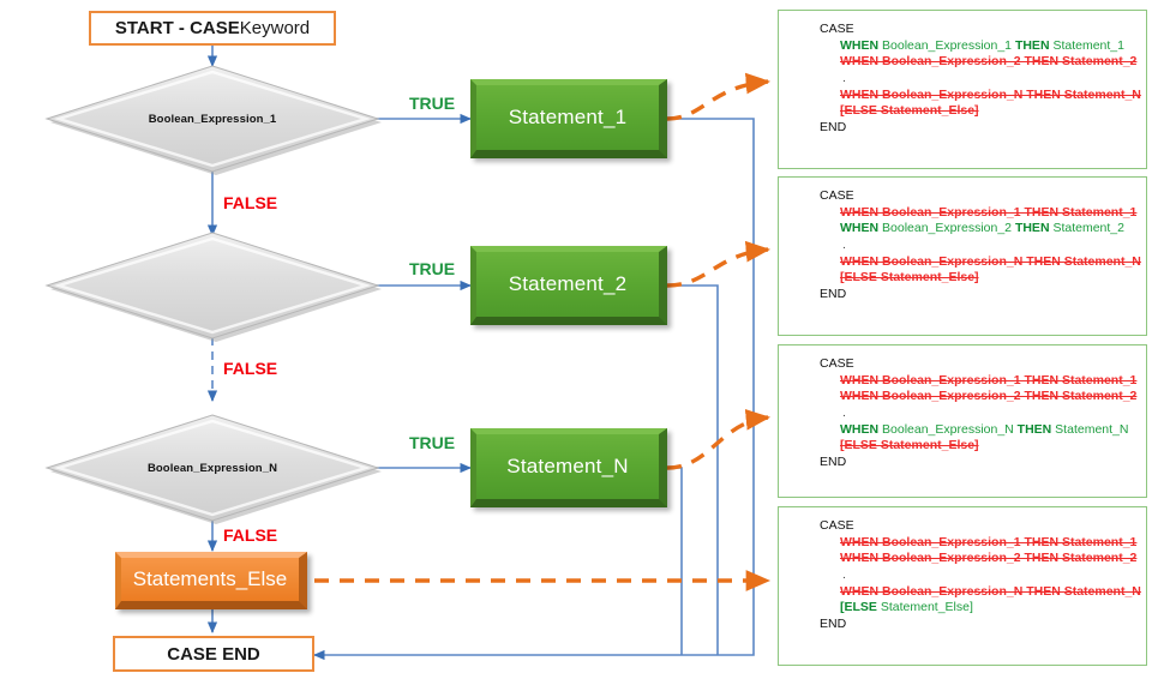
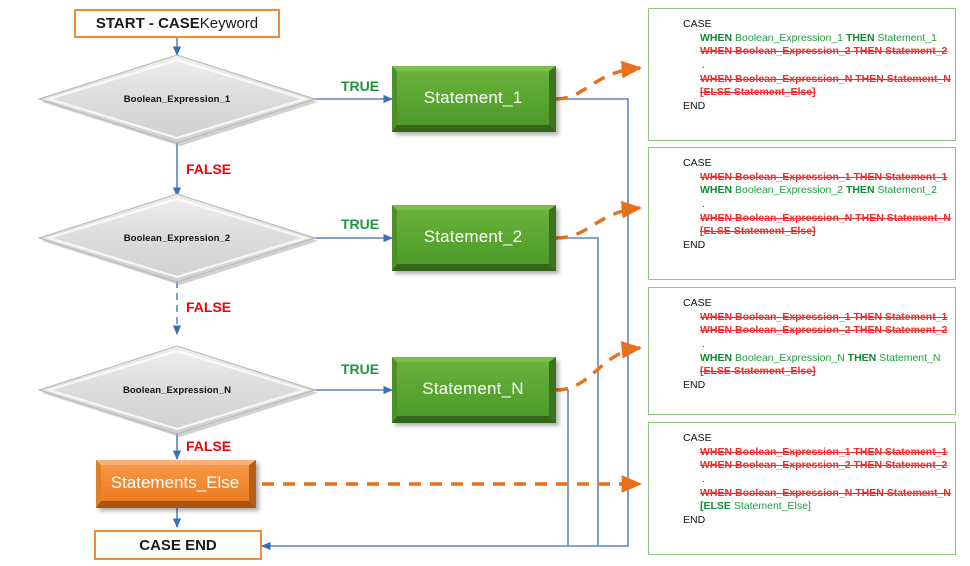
  START - CASE
  Keyword
  Boolean_Expression_1
+ Boolean_Expression_2
  Boolean_Expression_N
  TRUE
  TRUE
  TRUE
  FALSE
  FALSE
  FALSE
  Statement_1
  Statement_2
  Statement_N
  Statements_Else
  CASE END
  CASE
  WHEN Boolean_Expression_1 THEN Statement_1
  WHEN Boolean_Expression_2 THEN Statement_2
  .
  WHEN Boolean_Expression_N THEN Statement_N
  [ELSE Statement_Else]
  END
  CASE
  WHEN Boolean_Expression_1 THEN Statement_1
  WHEN Boolean_Expression_2 THEN Statement_2
  .
  WHEN Boolean_Expression_N THEN Statement_N
  [ELSE Statement_Else]
  END
  CASE
  WHEN Boolean_Expression_1 THEN Statement_1
  WHEN Boolean_Expression_2 THEN Statement_2
  .
  WHEN Boolean_Expression_N THEN Statement_N
  [ELSE Statement_Else]
  END
  CASE
  WHEN Boolean_Expression_1 THEN Statement_1
  WHEN Boolean_Expression_2 THEN Statement_2
  .
  WHEN Boolean_Expression_N THEN Statement_N
  [ELSE Statement_Else]
  END
